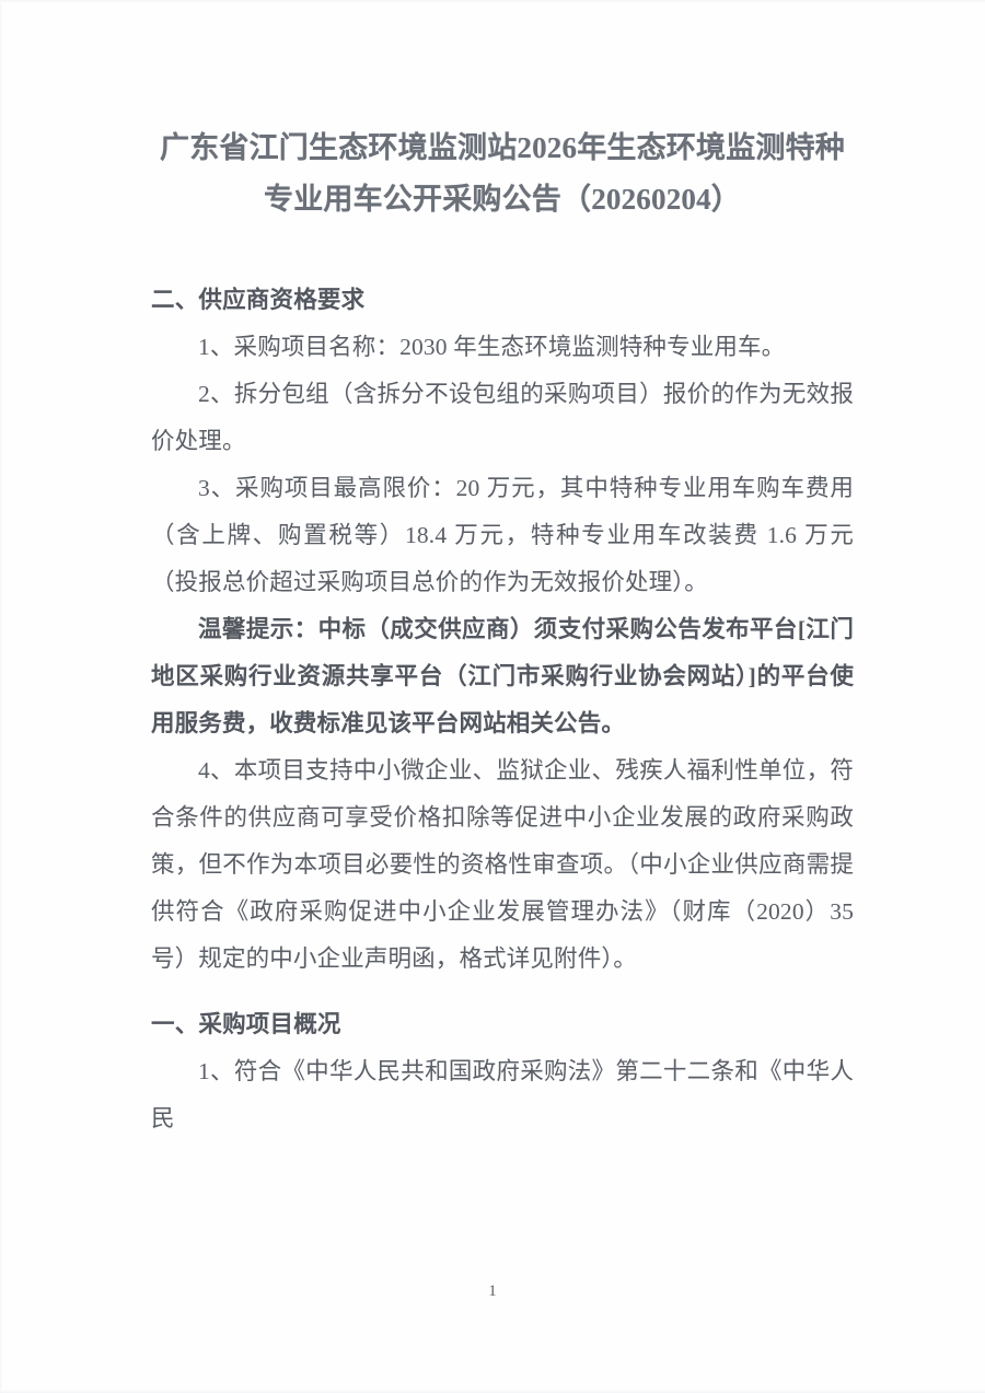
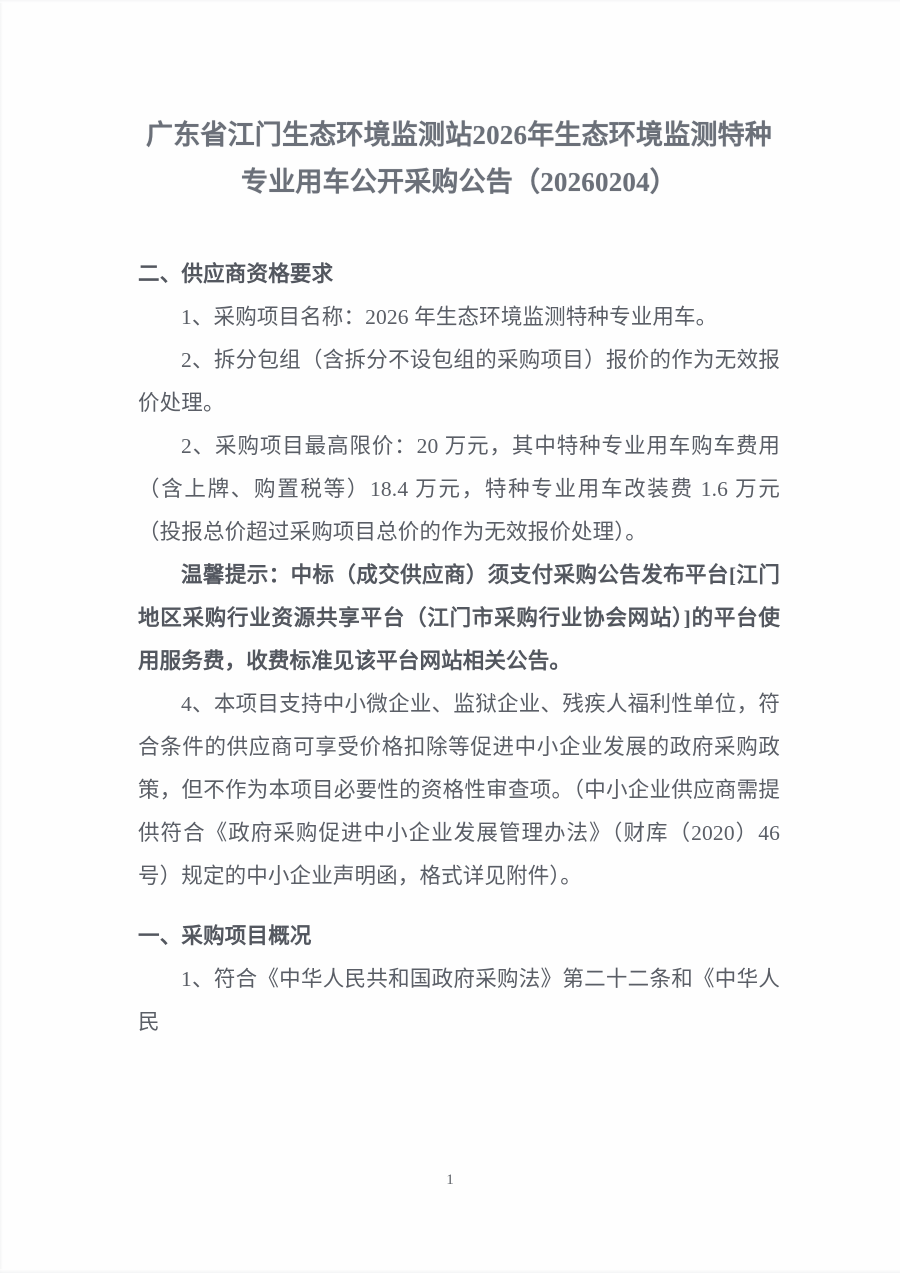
  广东省江门生态环境监测站2026年生态环境监测特种
  专业用车公开采购公告（20260204）
  二、供应商资格要求
- 1、采购项目名称：2030 年生态环境监测特种专业用车。
+ 1、采购项目名称：2026 年生态环境监测特种专业用车。
  2、拆分包组（含拆分不设包组的采购项目）报价的作为无效报价处理。
- 3、采购项目最高限价：20 万元，其中特种专业用车购车费用（含上牌、购置税等）18.4 万元，特种专业用车改装费 1.6 万元（投报总价超过采购项目总价的作为无效报价处理）。
+ 2、采购项目最高限价：20 万元，其中特种专业用车购车费用（含上牌、购置税等）18.4 万元，特种专业用车改装费 1.6 万元（投报总价超过采购项目总价的作为无效报价处理）。
  温馨提示：中标（成交供应商）须支付采购公告发布平台[江门地区采购行业资源共享平台（江门市采购行业协会网站）]的平台使用服务费，收费标准见该平台网站相关公告。
- 4、本项目支持中小微企业、监狱企业、残疾人福利性单位，符合条件的供应商可享受价格扣除等促进中小企业发展的政府采购政策，但不作为本项目必要性的资格性审查项。（中小企业供应商需提供符合《政府采购促进中小企业发展管理办法》（财库（2020）35 号）规定的中小企业声明函，格式详见附件）。
+ 4、本项目支持中小微企业、监狱企业、残疾人福利性单位，符合条件的供应商可享受价格扣除等促进中小企业发展的政府采购政策，但不作为本项目必要性的资格性审查项。（中小企业供应商需提供符合《政府采购促进中小企业发展管理办法》（财库（2020）46 号）规定的中小企业声明函，格式详见附件）。
  一、采购项目概况
  1、符合《中华人民共和国政府采购法》第二十二条和《中华人民
  1
